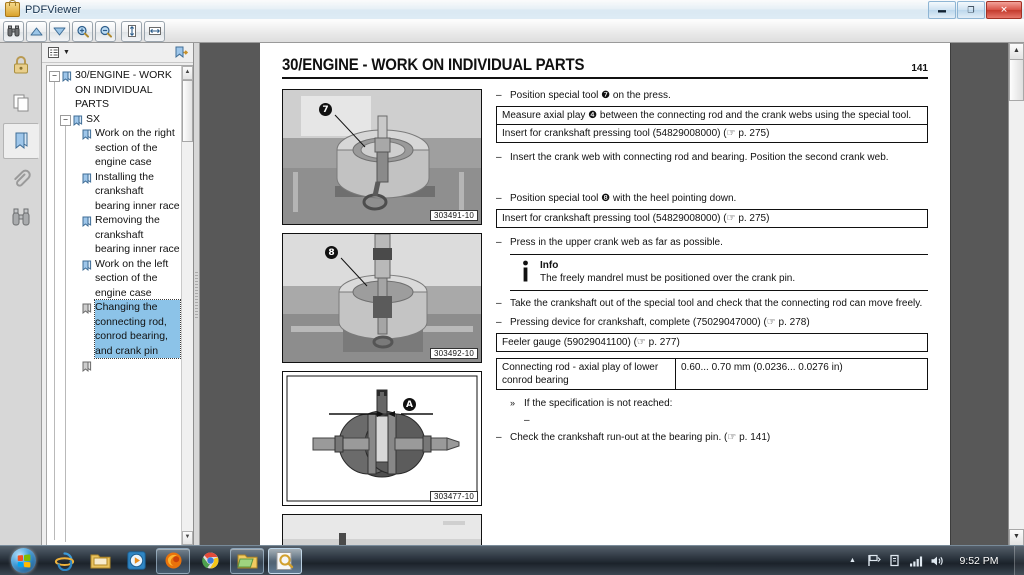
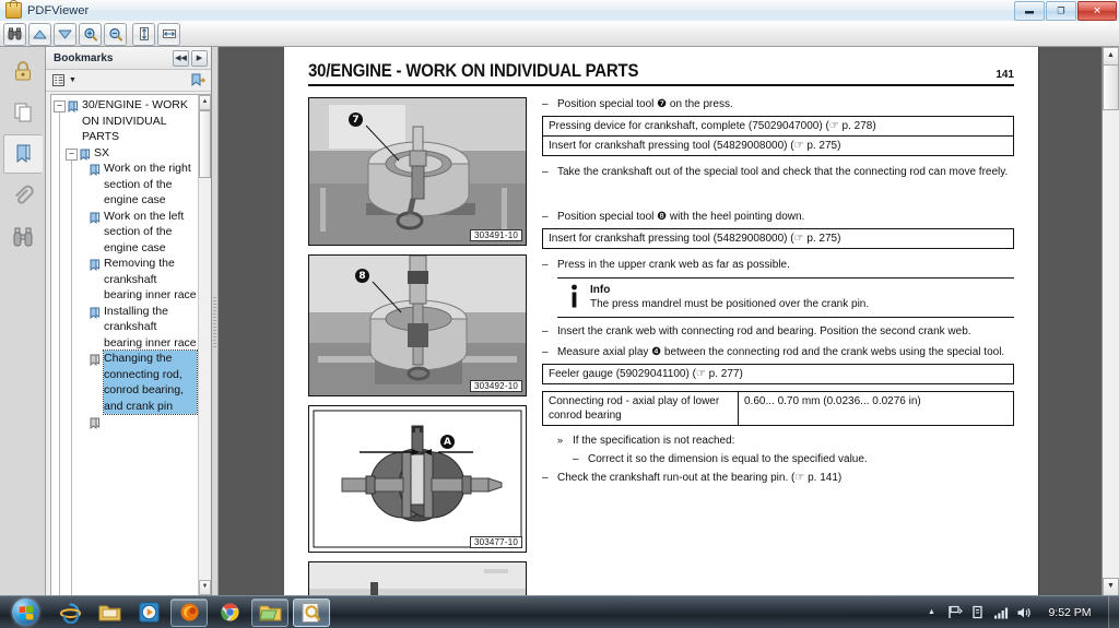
  PDFViewer
  ▬
  ❐
  ✕
+ Bookmarks
  −
  30/ENGINE - WORK ON INDIVIDUAL PARTS
  −
  SX
  Work on the right section of the engine case
- Installing the crankshaft bearing inner race
+ Work on the left section of the engine case
  Removing the crankshaft bearing inner race
- Work on the left section of the engine case
+ Installing the crankshaft bearing inner race
  Changing the connecting rod, conrod bearing, and crank pin
  30/ENGINE - WORK ON INDIVIDUAL PARTS
  141
  7
  303491-10
  8
  303492-10
  A
  303477-10
  –
  Position special tool ❼ on the press.
- Measure axial play ❹ between the connecting rod and the crank webs using the special tool.
+ Pressing device for crankshaft, complete (75029047000) (☞ p. 278)
  Insert for crankshaft pressing tool (54829008000) (☞ p. 275)
  –
- Insert the crank web with connecting rod and bearing. Position the second crank web.
+ Take the crankshaft out of the special tool and check that the connecting rod can move freely.
  –
  Position special tool ❽ with the heel pointing down.
  Insert for crankshaft pressing tool (54829008000) (☞ p. 275)
  –
  Press in the upper crank web as far as possible.
  Info
- The freely mandrel must be positioned over the crank pin.
+ The press mandrel must be positioned over the crank pin.
  –
- Take the crankshaft out of the special tool and check that the connecting rod can move freely.
+ Insert the crank web with connecting rod and bearing. Position the second crank web.
  –
- Pressing device for crankshaft, complete (75029047000) (☞ p. 278)
+ Measure axial play ❹ between the connecting rod and the crank webs using the special tool.
  Feeler gauge (59029041100) (☞ p. 277)
  Connecting rod - axial play of lower conrod bearing
  0.60... 0.70 mm (0.0236... 0.0276 in)
  »
  If the specification is not reached:
  –
+ Correct it so the dimension is equal to the specified value.
  –
  Check the crankshaft run-out at the bearing pin. (☞ p. 141)
  9:52 PM
